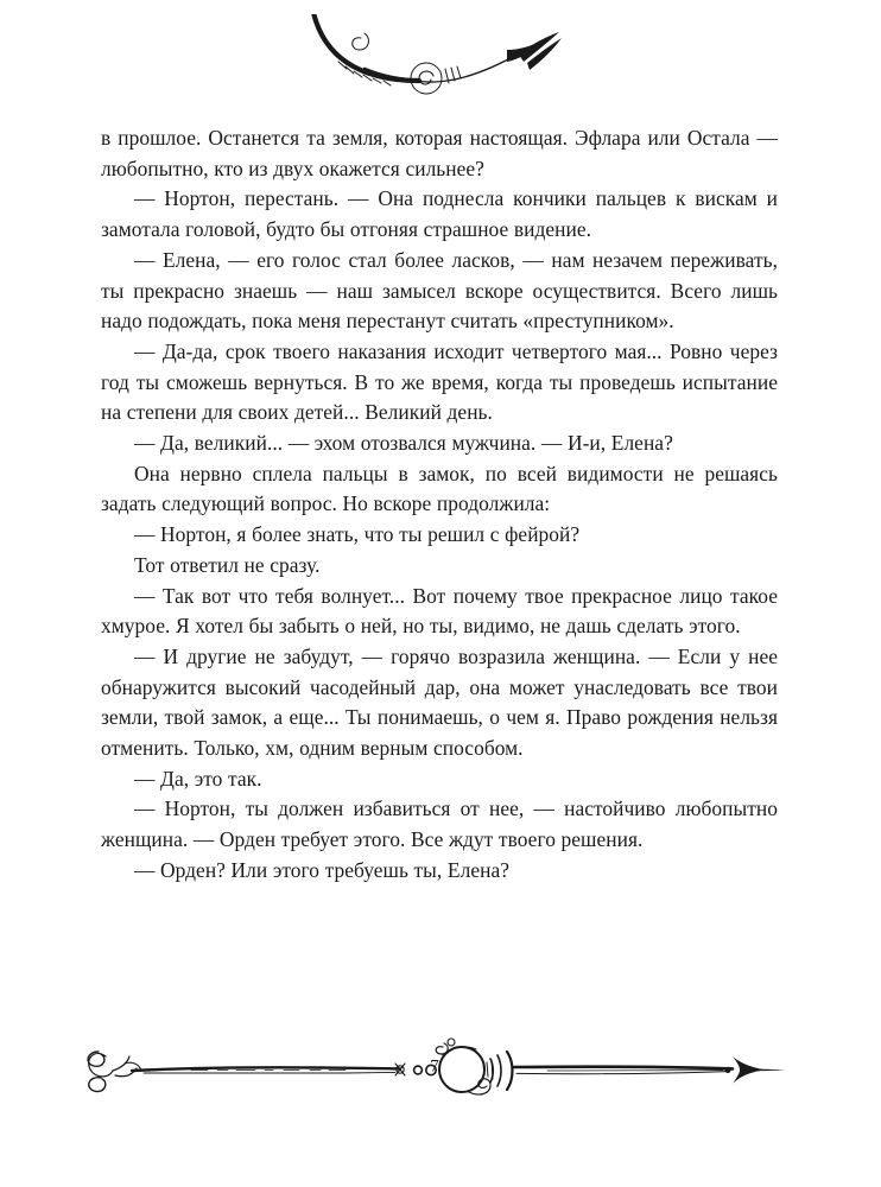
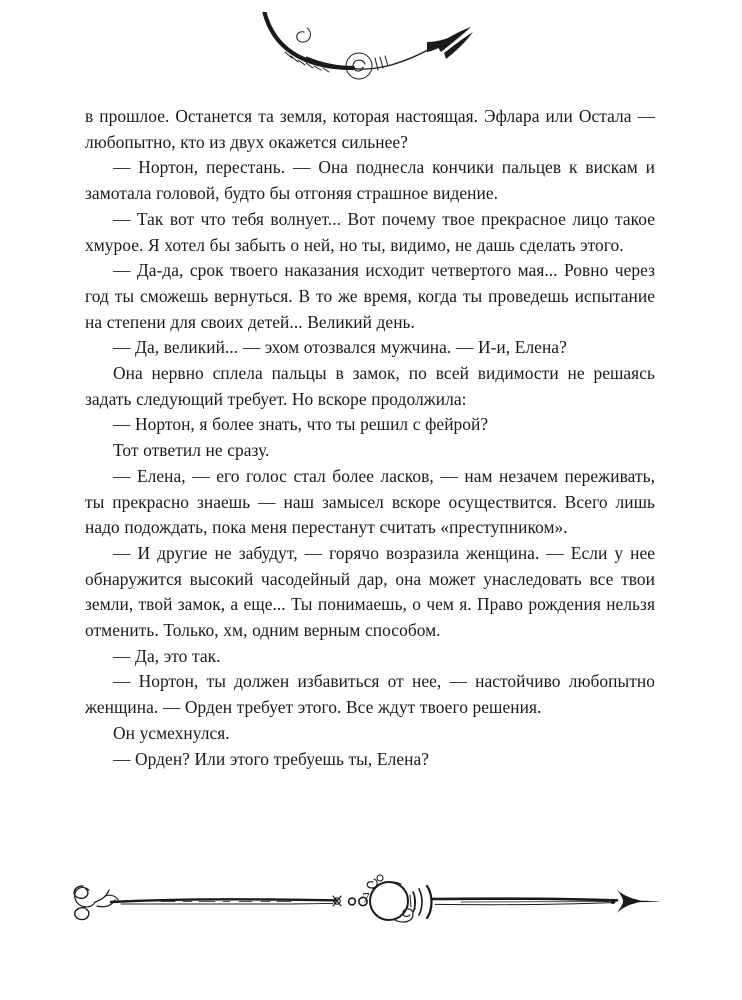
  в прошлое. Останется та земля, которая настоящая. Эфлара или Остала — любопытно, кто из двух окажется сильнее?
  — Нортон, перестань. — Она поднесла кончики пальцев к вискам и замотала головой, будто бы отгоняя страшное видение.
- — Елена, — его голос стал более ласков, — нам незачем переживать, ты прекрасно знаешь — наш замысел вскоре осуществится. Всего лишь надо подождать, пока меня перестанут считать «преступником».
+ — Так вот что тебя волнует... Вот почему твое прекрасное лицо такое хмурое. Я хотел бы забыть о ней, но ты, видимо, не дашь сделать этого.
  — Да-да, срок твоего наказания исходит четвертого мая... Ровно через год ты сможешь вернуться. В то же время, когда ты проведешь испытание на степени для своих детей... Великий день.
  — Да, великий... — эхом отозвался мужчина. — И-и, Елена?
- Она нервно сплела пальцы в замок, по всей видимости не решаясь задать следующий вопрос. Но вскоре продолжила:
+ Она нервно сплела пальцы в замок, по всей видимости не решаясь задать следующий требует. Но вскоре продолжила:
  — Нортон, я более знать, что ты решил с фейрой?
  Тот ответил не сразу.
- — Так вот что тебя волнует... Вот почему твое прекрасное лицо такое хмурое. Я хотел бы забыть о ней, но ты, видимо, не дашь сделать этого.
+ — Елена, — его голос стал более ласков, — нам незачем переживать, ты прекрасно знаешь — наш замысел вскоре осуществится. Всего лишь надо подождать, пока меня перестанут считать «преступником».
  — И другие не забудут, — горячо возразила женщина. — Если у нее обнаружится высокий часодейный дар, она может унаследовать все твои земли, твой замок, а еще... Ты понимаешь, о чем я. Право рождения нельзя отменить. Только, хм, одним верным способом.
  — Да, это так.
  — Нортон, ты должен избавиться от нее, — настойчиво любопытно женщина. — Орден требует этого. Все ждут твоего решения.
+ Он усмехнулся.
  — Орден? Или этого требуешь ты, Елена?
  7
